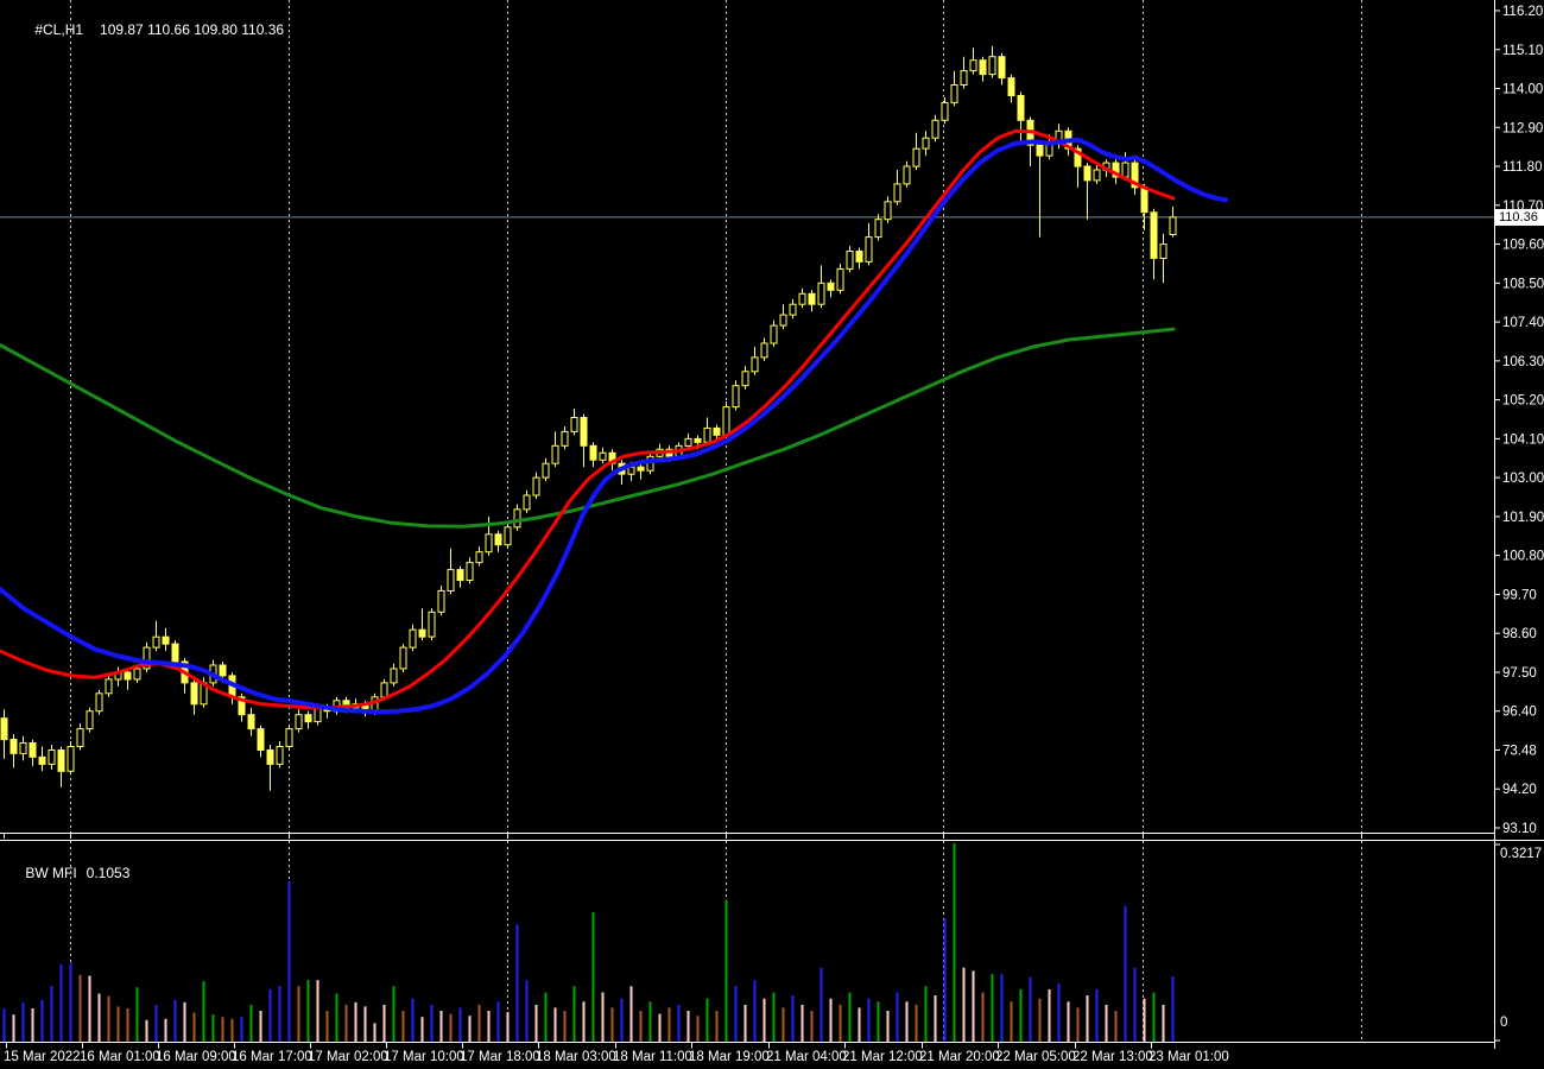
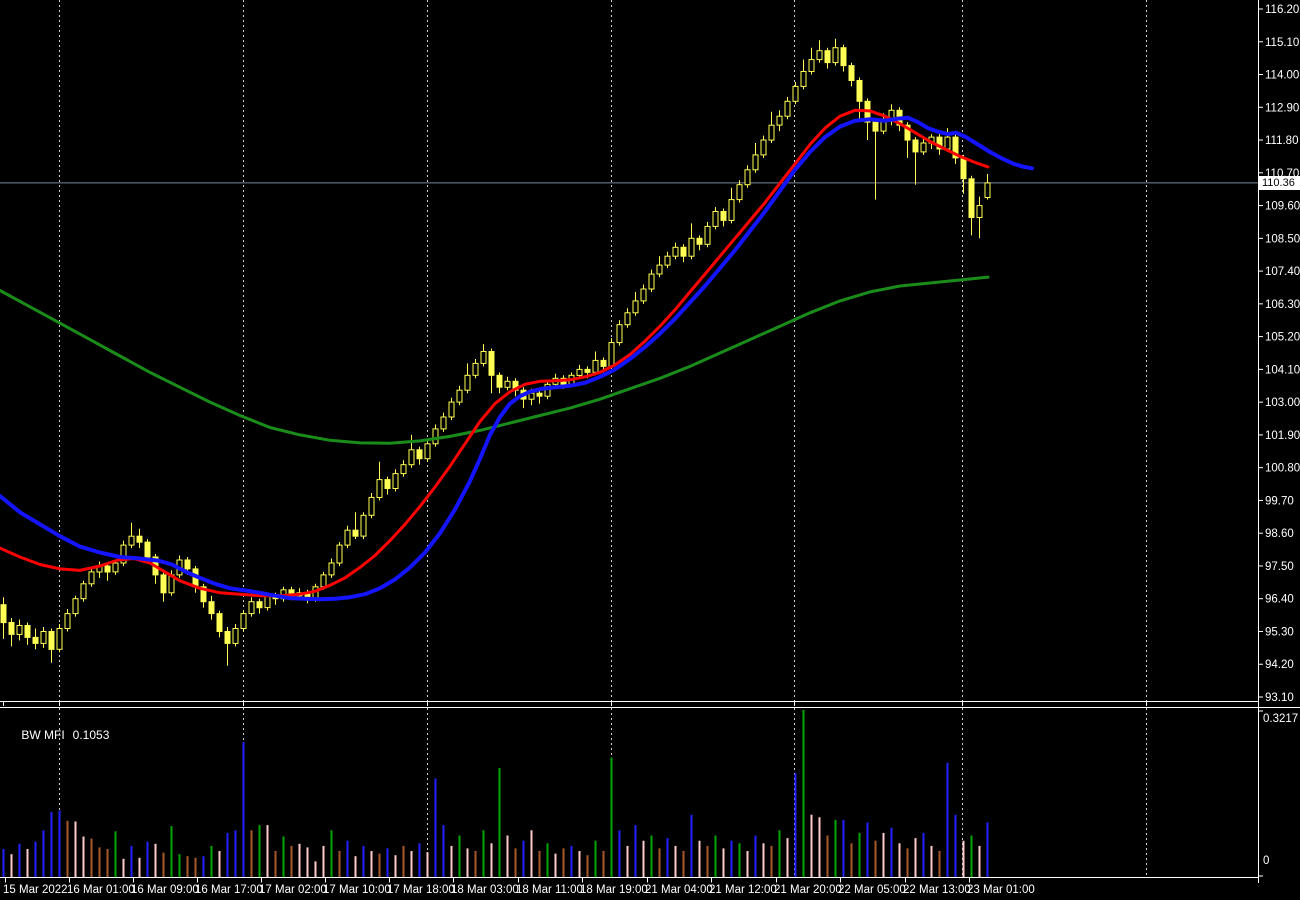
  116.20
  115.10
  114.00
  112.90
  111.80
  110.70
  109.60
  108.50
  107.40
  106.30
  105.20
  104.10
  103.00
  101.90
  100.80
  99.70
  98.60
  97.50
  96.40
- 73.48
+ 95.30
  94.20
  93.10
  0.3217
  0
  15 Mar 2022
  16 Mar 01:00
  16 Mar 09:00
  16 Mar 17:00
  17 Mar 02:00
  17 Mar 10:00
  17 Mar 18:00
  18 Mar 03:00
  18 Mar 11:00
  18 Mar 19:00
  21 Mar 04:00
  21 Mar 12:00
  21 Mar 20:00
  22 Mar 05:00
  22 Mar 13:00
  23 Mar 01:00
- #CL,H1 109.87 110.66 109.80 110.36
  BW MFI 0.1053
  110.36
